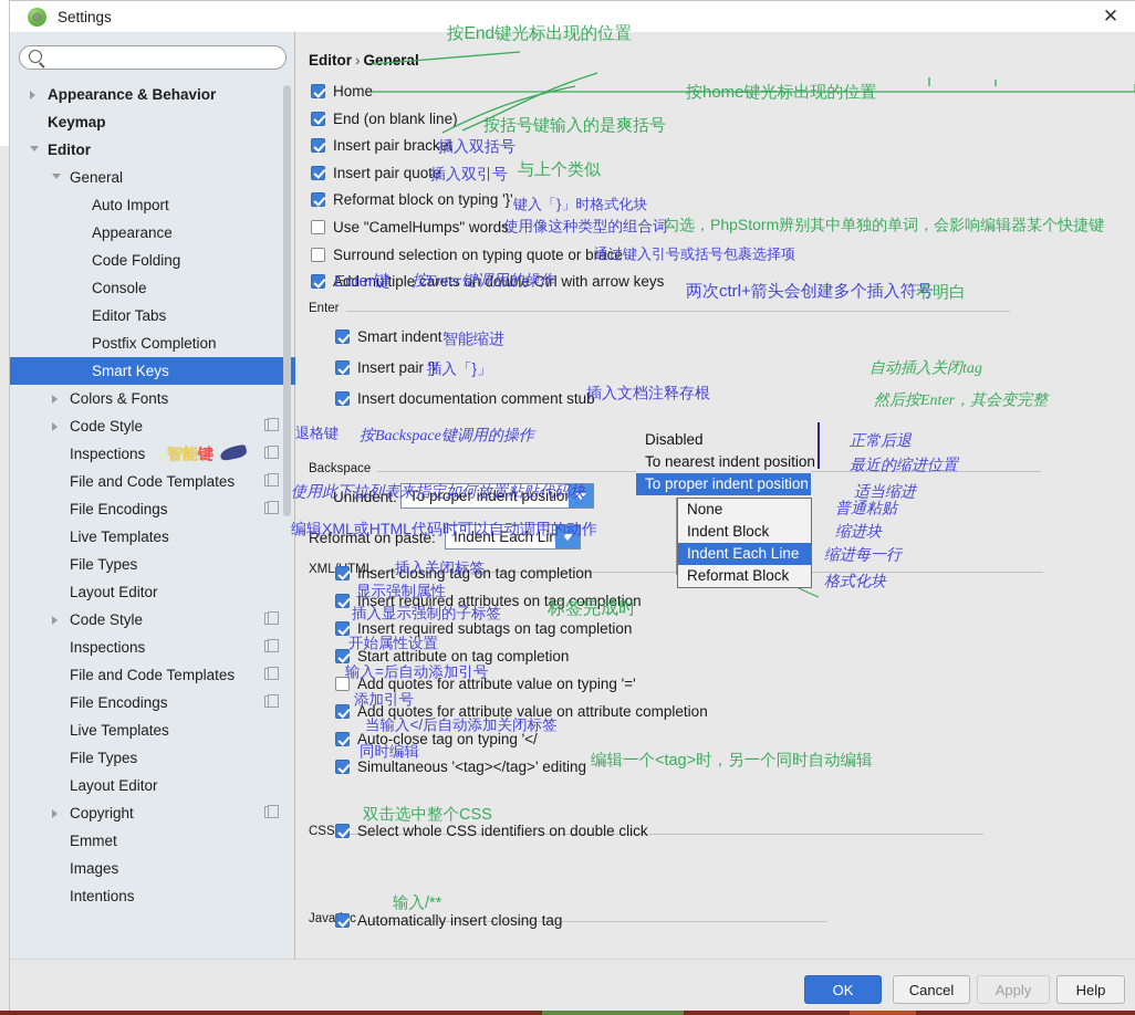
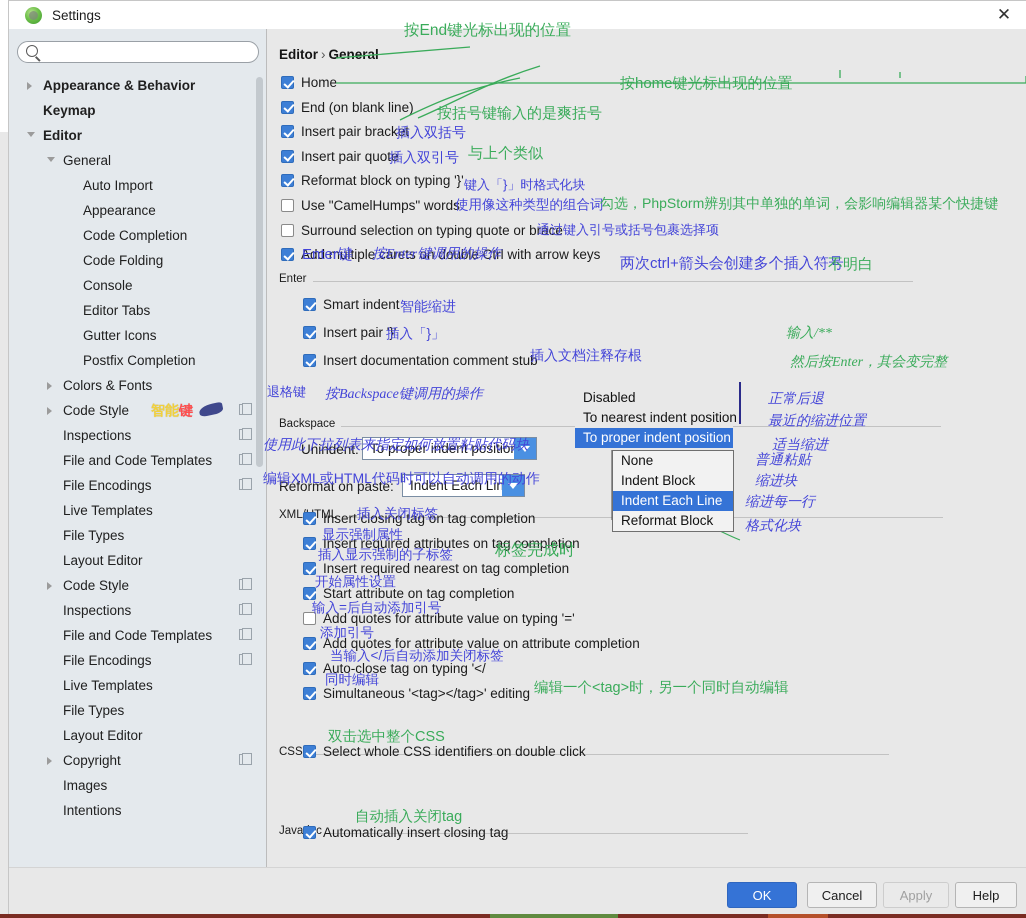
  Settings
  ✕
  Appearance & Behavior
  Keymap
  Editor
  General
  Auto Import
  Appearance
+ Code Completion
  Code Folding
  Console
  Editor Tabs
+ Gutter Icons
  Postfix Completion
- Smart Keys
  Colors & Fonts
  Code Style
  Inspections
  File and Code Templates
  File Encodings
  Live Templates
  File Types
  Layout Editor
  Code Style
  Inspections
  File and Code Templates
  File Encodings
  Live Templates
  File Types
  Layout Editor
  Copyright
- Emmet
  Images
  Intentions
  智能键
  Editor › Gener
  Home
  End (on blank line)
  Insert pair bracket
  Insert pair quote
  Reformat block on typing '}'
  Use "CamelHumps" words
  Surround selection on typing quote or brace
  Add multiple carets on double Ctrl with arrow keys
  Enter
  Smart indent
  Insert pair '}'
  Insert documentation comment stub
  Backspace
  Unindent:
  To proper indent positio
  Reformat on paste:
  Indent Each Lin
  XMLTML
  Insert closing tag on tag completion
  Insert required attributes on tag completion
- Insert required subtags on tag completion
+ Insert required nearest on tag completion
  Start attribute on tag completion
  Add quotes for attribute value on typing '='
  Add quotes for attribute value on attribute completion
  Auto-close tag on typing '</
  Simultaneous '<tag></tag>' editing
  CSS
  Select whole CSS identifiers on double click
  Javac
  Automatically insert closing tag
  OK
  Cancel
  Apply
  Help
  Disabled
  To nearest indent position
  To proper indent position
  None
  Indent Block
  Indent Each Line
  Reformat Block
  按End键光标出现的位置
  按括号键输入的是爽括号
  插入双括号
  插入双引号
  与上个类似
  键入「}」时格式化块
  使用像这种类型的组合词
  勾选，PhpStorm辨别其中单独的单词，会影响编辑器某个快捷键
  通过键入引号或括号包裹选择项
  两次ctrl+箭头会创建多个插入符号
  不明白
  Enter键
  按Enter键调用的操作
  智能缩进
  插入「}」
  插入文档注释存根
- 自动插入关闭tag
+ 输入/**
  然后按Enter，其会变完整
  退格键
  按Backspace键调用的操作
  使用此下拉列表来指定如何放置粘贴代码块
  编辑XML或HTML代码时可以自动调用的动作
  正常后退
  最近的缩进位置
  适当缩进
  普通粘贴
  缩进块
  缩进每一行
  格式化块
  插入关闭标签
  显示强制属性
  插入显示强制的子标签
  标签完成时
  开始属性设置
  输入=后自动添加引号
  添加引号
  当输入</后自动添加关闭标签
  同时编辑
  编辑一个<tag>时，另一个同时自动编辑
  双击选中整个CSS
- 输入/**
+ 自动插入关闭tag
